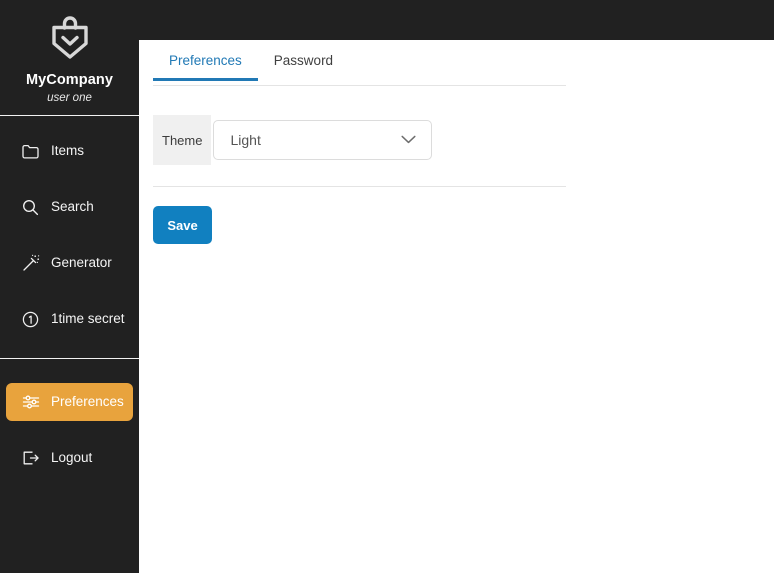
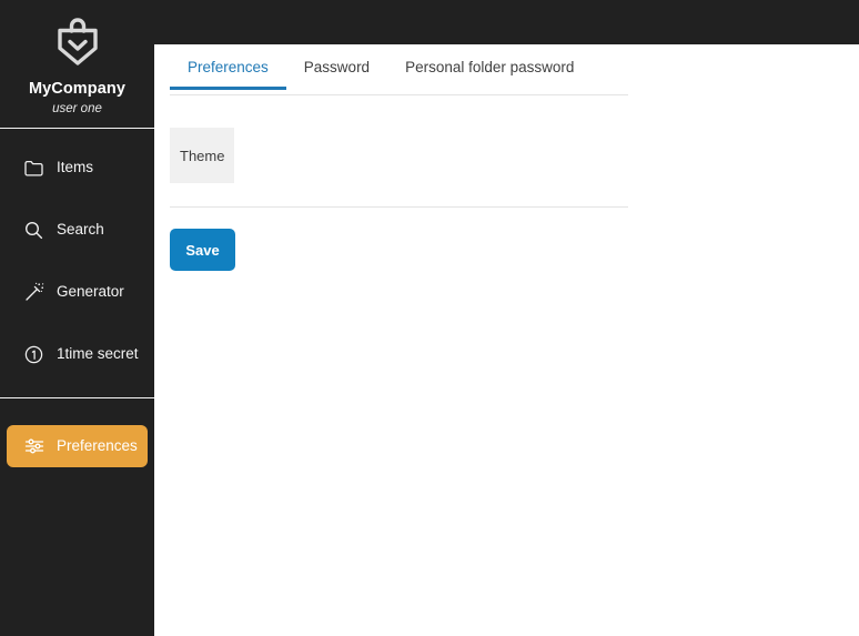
  MyCompany
  user one
  Items
  Search
  Generator
  1time secret
  Preferences
- Logout
  Preferences
  Password
+ Personal folder password
  Theme
- Light
  Save
